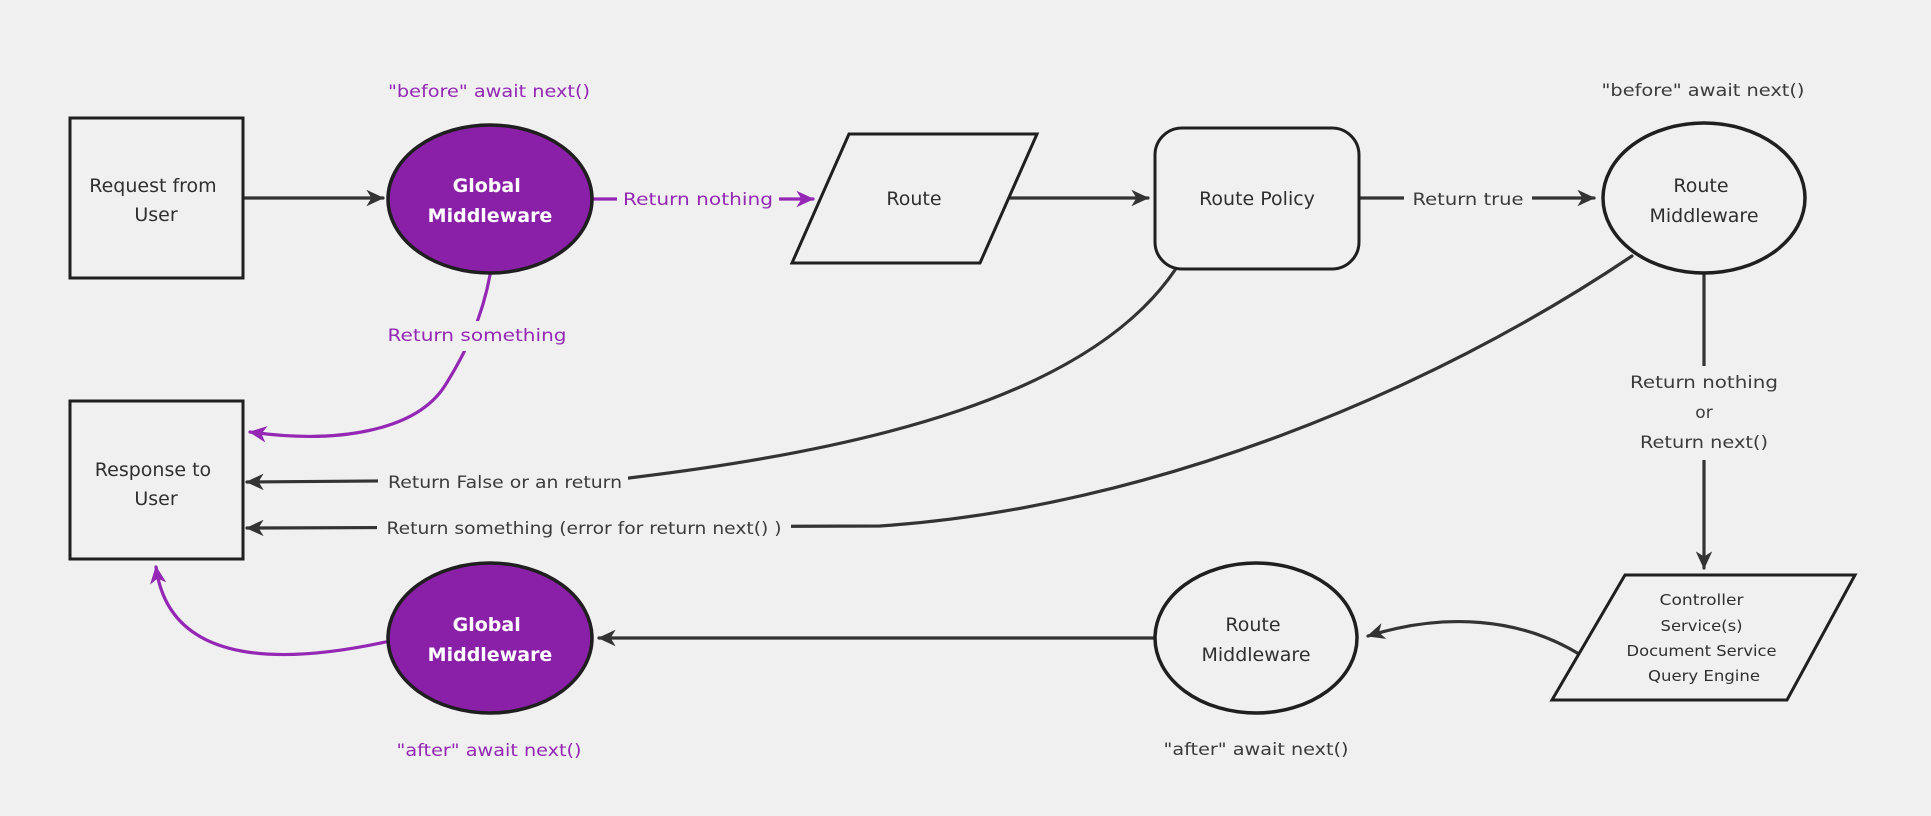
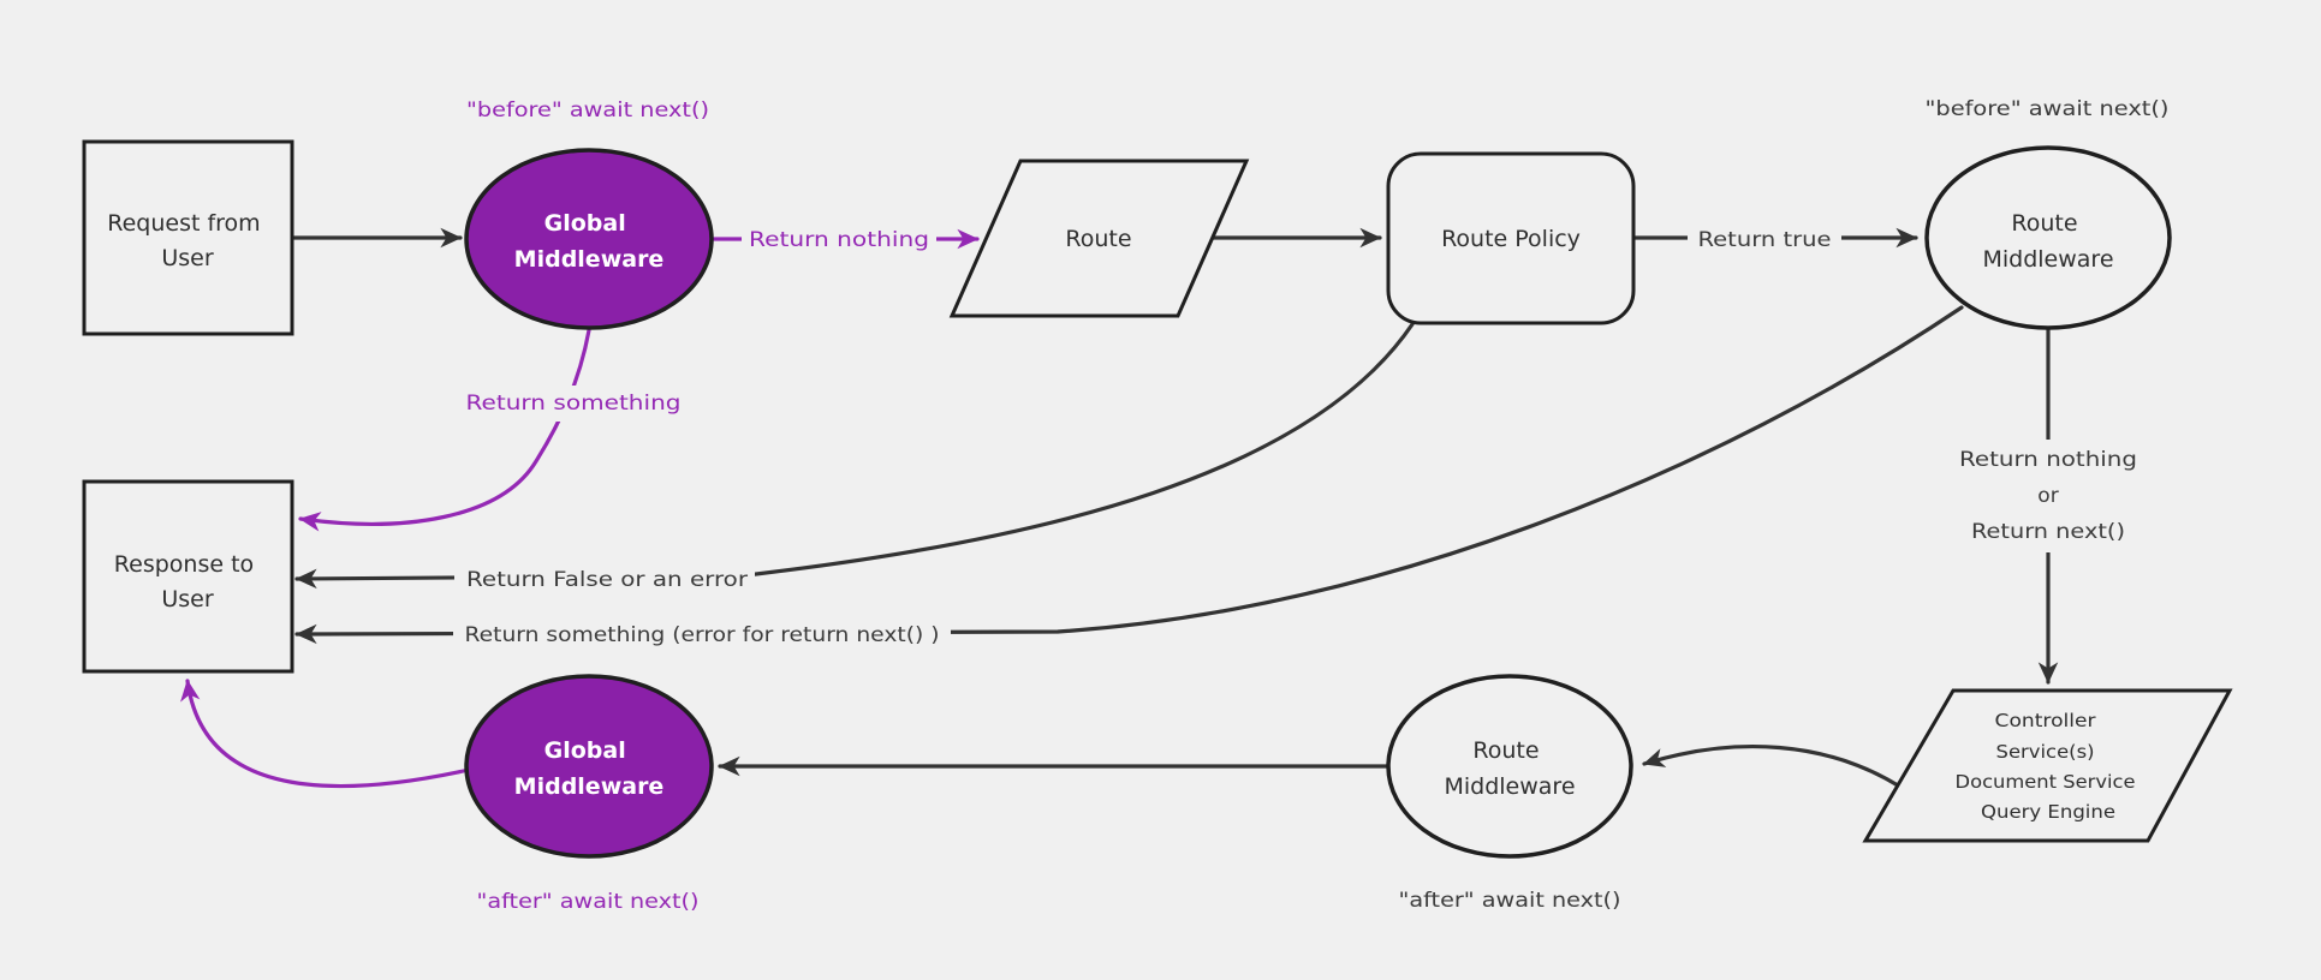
  Return nothing
  Return true
  Return nothing
  or
  Return next()
- Return False or an return
+ Return False or an error
  Return something (error for return next() )
  Return something
  "before" await next()
  "before" await next()
  "after" await next()
  "after" await next()
  Request from User
  Global Middleware
  Route
  Route Policy
  Route Middleware
  Controller Service(s) Document Service Query Engine
  Route Middleware
  Global Middleware
  Response to User
